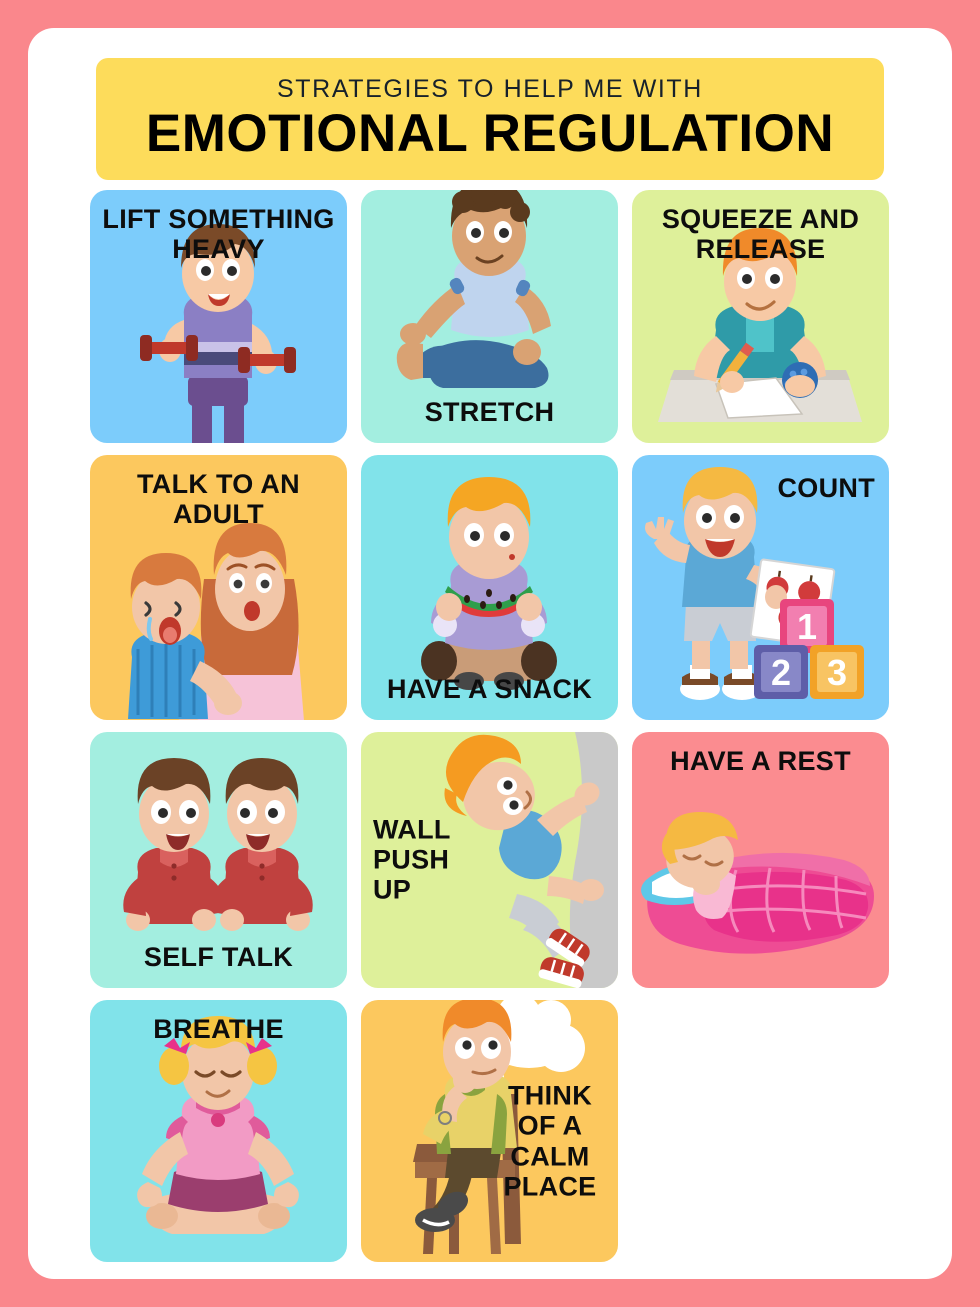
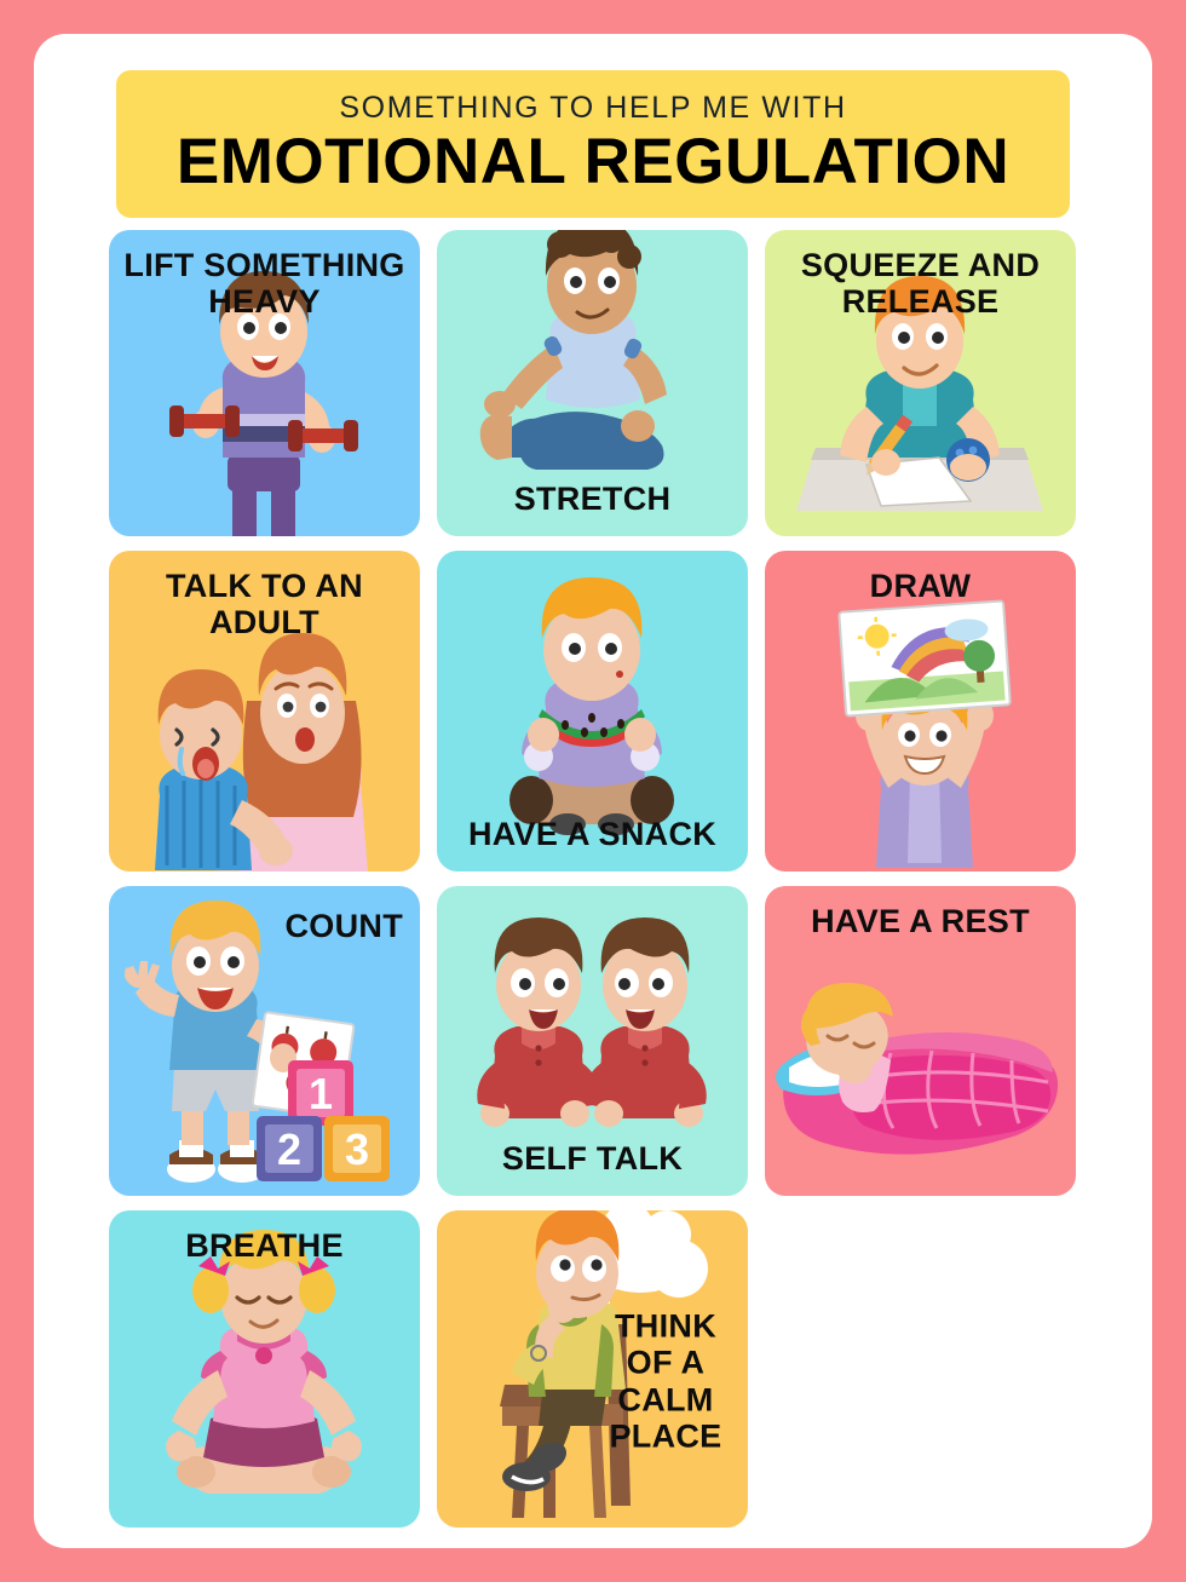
- STRATEGIES TO HELP ME WITH
+ SOMETHING TO HELP ME WITH
  EMOTIONAL REGULATION
  LIFT SOMETHING
  HEAVY
  STRETCH
  SQUEEZE AND
  RELEASE
  TALK TO AN
  ADULT
  HAVE A SNACK
+ DRAW
  COUNT
  1
  2
  3
  SELF TALK
- WALL
- PUSH
- UP
  HAVE A REST
  BREATHE
  THINK
  OF A
  CALM
  PLACE
